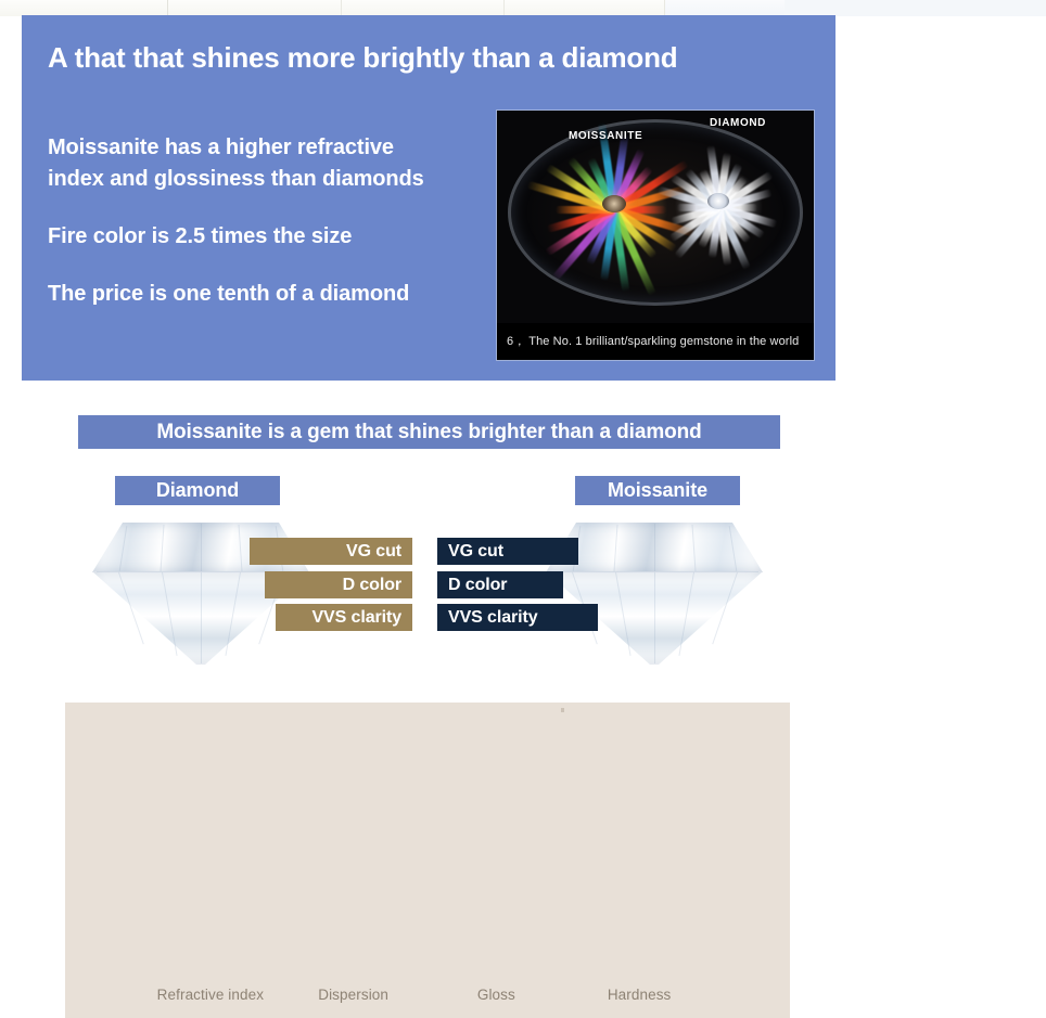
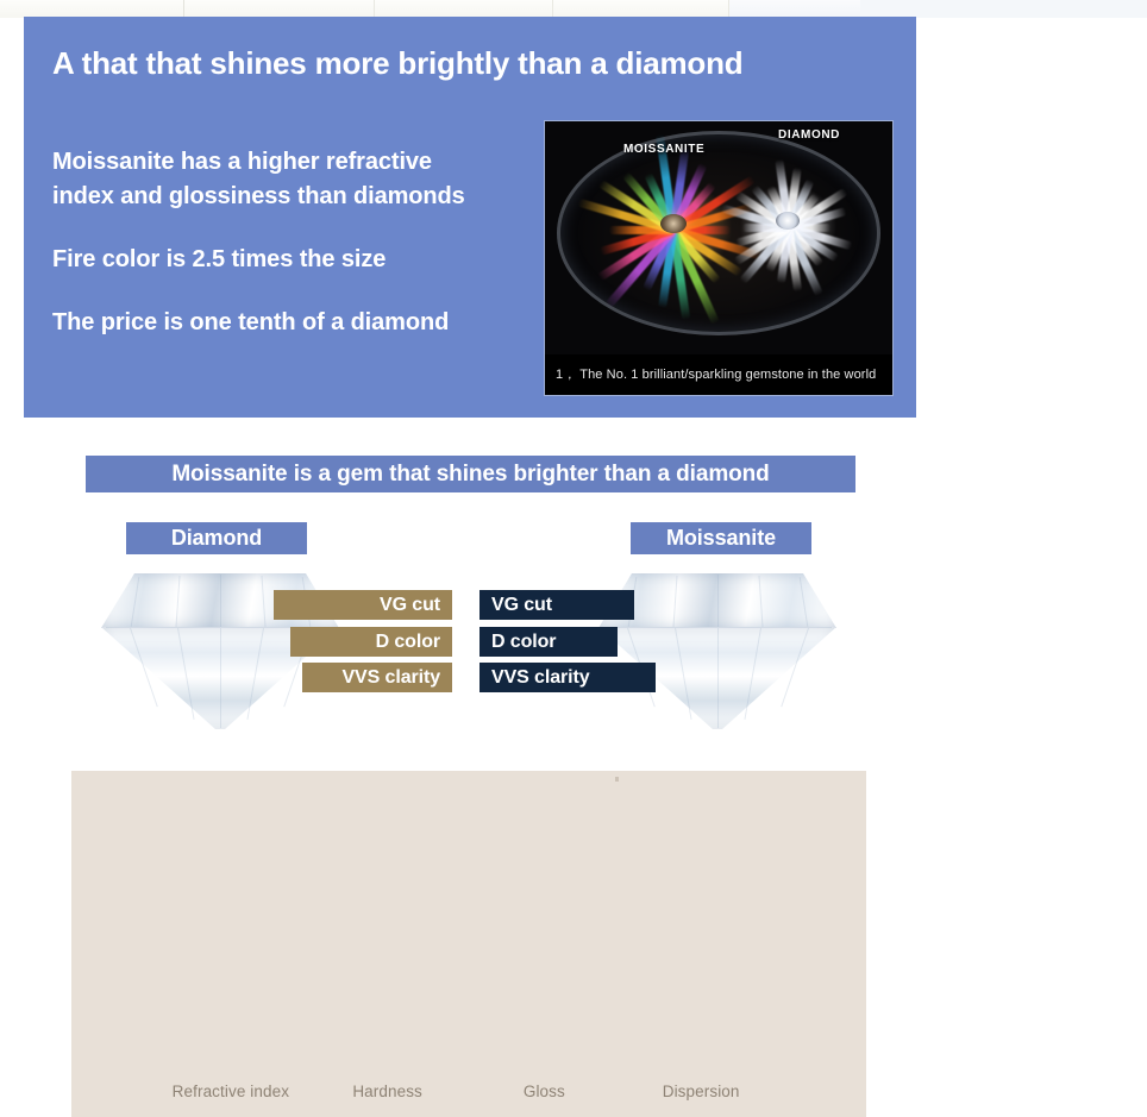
  A that that shines more brightly than a diamond
  Moissanite has a higher refractive
  index and glossiness than diamonds
  Fire color is 2.5 times the size
  The price is one tenth of a diamond
  MOISSANITE
  DIAMOND
- 6， The No. 1 brilliant/sparkling gemstone in the world
+ 1， The No. 1 brilliant/sparkling gemstone in the world
  Moissanite is a gem that shines brighter than a diamond
  Diamond
  Moissanite
  VG cut
  D color
  VVS clarity
  VG cut
  D color
  VVS clarity
  Refractive index
- Dispersion
+ Hardness
  Gloss
- Hardness
+ Dispersion
